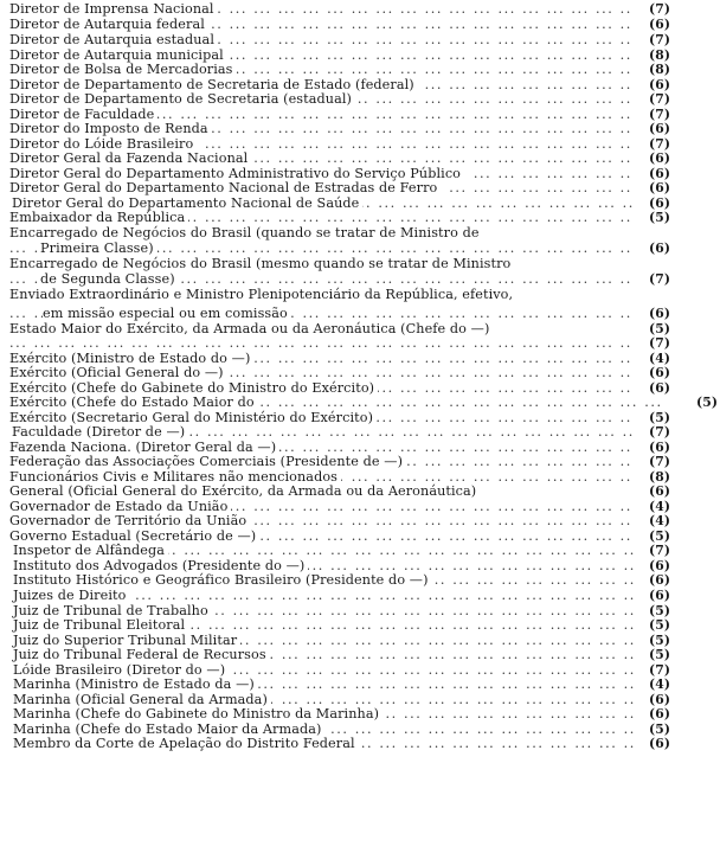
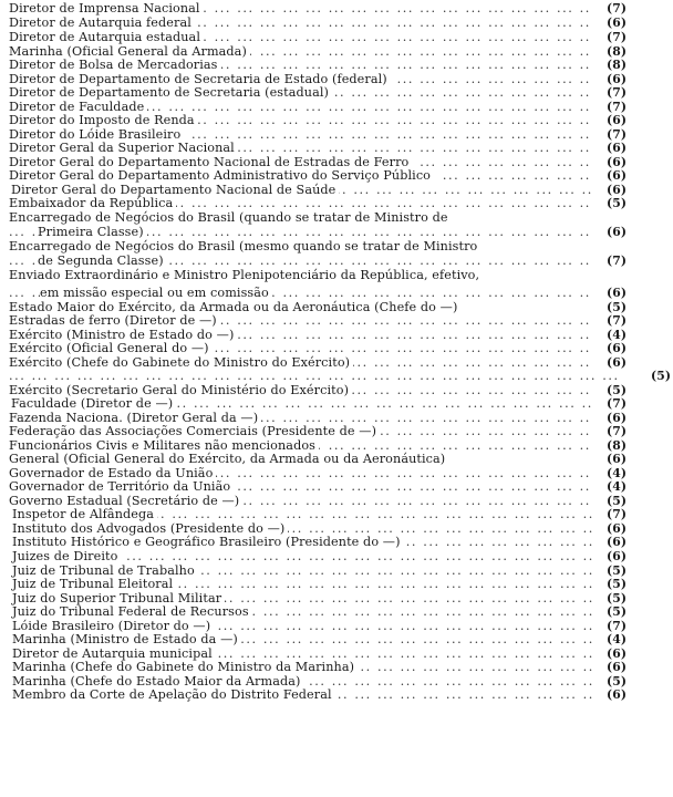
  Diretor de Imprensa Nacional
  (7)
  Diretor de Autarquia federal
  (6)
  Diretor de Autarquia estadual
  (7)
- Diretor de Autarquia municipal
+ Marinha (Oficial General da Armada)
  (8)
  Diretor de Bolsa de Mercadorias
  (8)
  Diretor de Departamento de Secretaria de Estado (federal)
  (6)
  Diretor de Departamento de Secretaria (estadual)
  (7)
  Diretor de Faculdade
  (7)
  Diretor do Imposto de Renda
  (6)
  Diretor do Lóide Brasileiro
  (7)
- Diretor Geral da Fazenda Nacional
+ Diretor Geral da Superior Nacional
  (6)
- Diretor Geral do Departamento Administrativo do Serviço Público
+ Diretor Geral do Departamento Nacional de Estradas de Ferro
  (6)
- Diretor Geral do Departamento Nacional de Estradas de Ferro
+ Diretor Geral do Departamento Administrativo do Serviço Público
  (6)
  Diretor Geral do Departamento Nacional de Saúde
  (6)
  Embaixador da República
  (5)
  Encarregado de Negócios do Brasil (quando se tratar de Ministro de
  Primeira Classe)
  (6)
  Encarregado de Negócios do Brasil (mesmo quando se tratar de Ministro
  de Segunda Classe)
  (7)
  Enviado Extraordinário e Ministro Plenipotenciário da República, efetivo,
  em missão especial ou em comissão
  (6)
  Estado Maior do Exército, da Armada ou da Aeronáutica (Chefe do —)
  (5)
+ Estradas de ferro (Diretor de —)
  (7)
  Exército (Ministro de Estado do —)
  (4)
  Exército (Oficial General do —)
  (6)
  Exército (Chefe do Gabinete do Ministro do Exército)
  (6)
- Exército (Chefe do Estado Maior do
  (5)
  Exército (Secretario Geral do Ministério do Exército)
  (5)
  Faculdade (Diretor de —)
  (7)
  Fazenda Naciona. (Diretor Geral da —)
  (6)
  Federação das Associações Comerciais (Presidente de —)
  (7)
  Funcionários Civis e Militares não mencionados
  (8)
  General (Oficial General do Exército, da Armada ou da Aeronáutica)
  (6)
  Governador de Estado da União
  (4)
  Governador de Território da União
  (4)
  Governo Estadual (Secretário de —)
  (5)
  Inspetor de Alfândega
  (7)
  Instituto dos Advogados (Presidente do —)
  (6)
  Instituto Histórico e Geográfico Brasileiro (Presidente do —)
  (6)
  Juizes de Direito
  (6)
  Juiz de Tribunal de Trabalho
  (5)
  Juiz de Tribunal Eleitoral
  (5)
  Juiz do Superior Tribunal Militar
  (5)
  Juiz do Tribunal Federal de Recursos
  (5)
  Lóide Brasileiro (Diretor do —)
  (7)
  Marinha (Ministro de Estado da —)
  (4)
- Marinha (Oficial General da Armada)
+ Diretor de Autarquia municipal
  (6)
  Marinha (Chefe do Gabinete do Ministro da Marinha)
  (6)
  Marinha (Chefe do Estado Maior da Armada)
  (5)
  Membro da Corte de Apelação do Distrito Federal
  (6)
